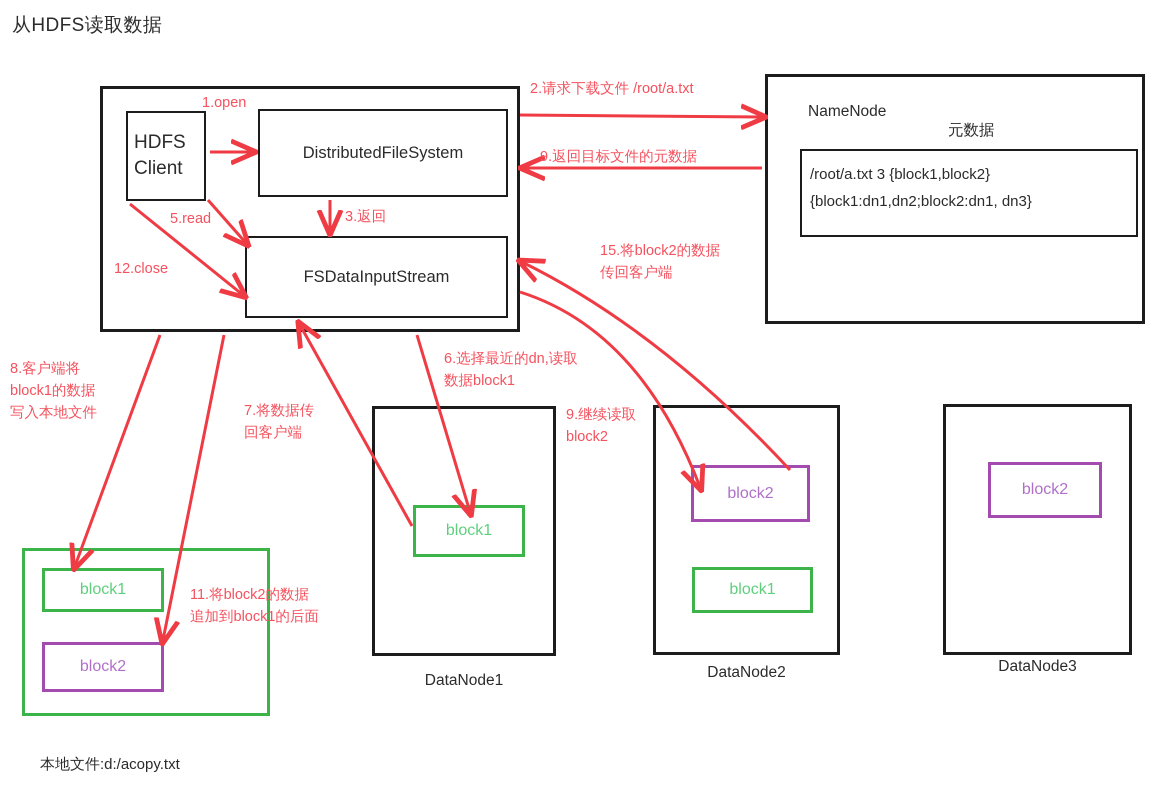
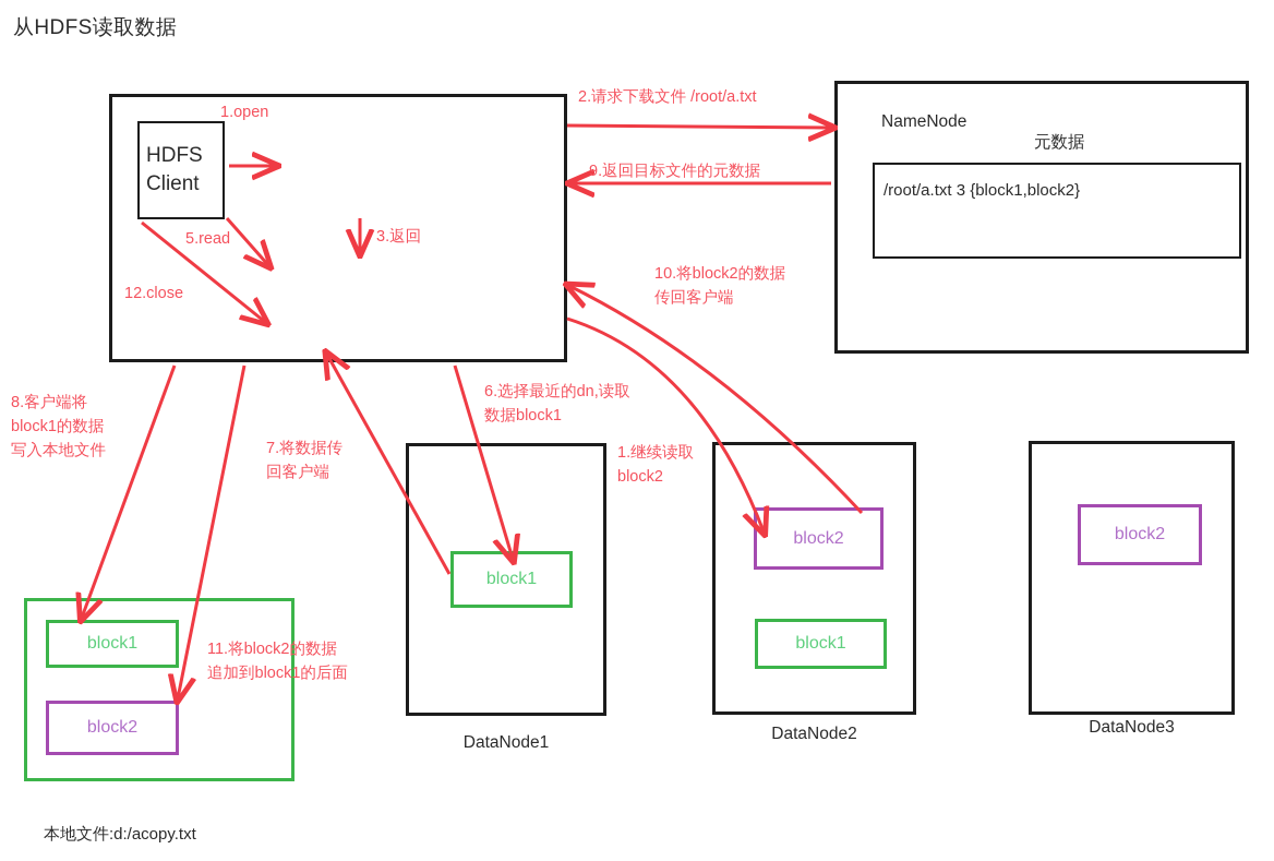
  从HDFS读取数据
  HDFS
  Client
- DistributedFileSystem
- FSDataInputStream
  NameNode
  元数据
  /root/a.txt 3 {block1,block2}
- {block1:dn1,dn2;block2:dn1, dn3}
  block1
  block2
  block1
  DataNode1
  block2
  block1
  DataNode2
  block2
  DataNode3
  1.open
  2.请求下载文件 /root/a.txt
  3.返回
  9.返回目标文件的元数据
  5.read
  12.close
  6.选择最近的dn,读取
  数据block1
  7.将数据传
  回客户端
  8.客户端将
  block1的数据
  写入本地文件
- 9.继续读取
+ 1.继续读取
  block2
- 15.将block2的数据
+ 10.将block2的数据
  传回客户端
  11.将block2的数据
  追加到block1的后面
  本地文件:d:/acopy.txt
